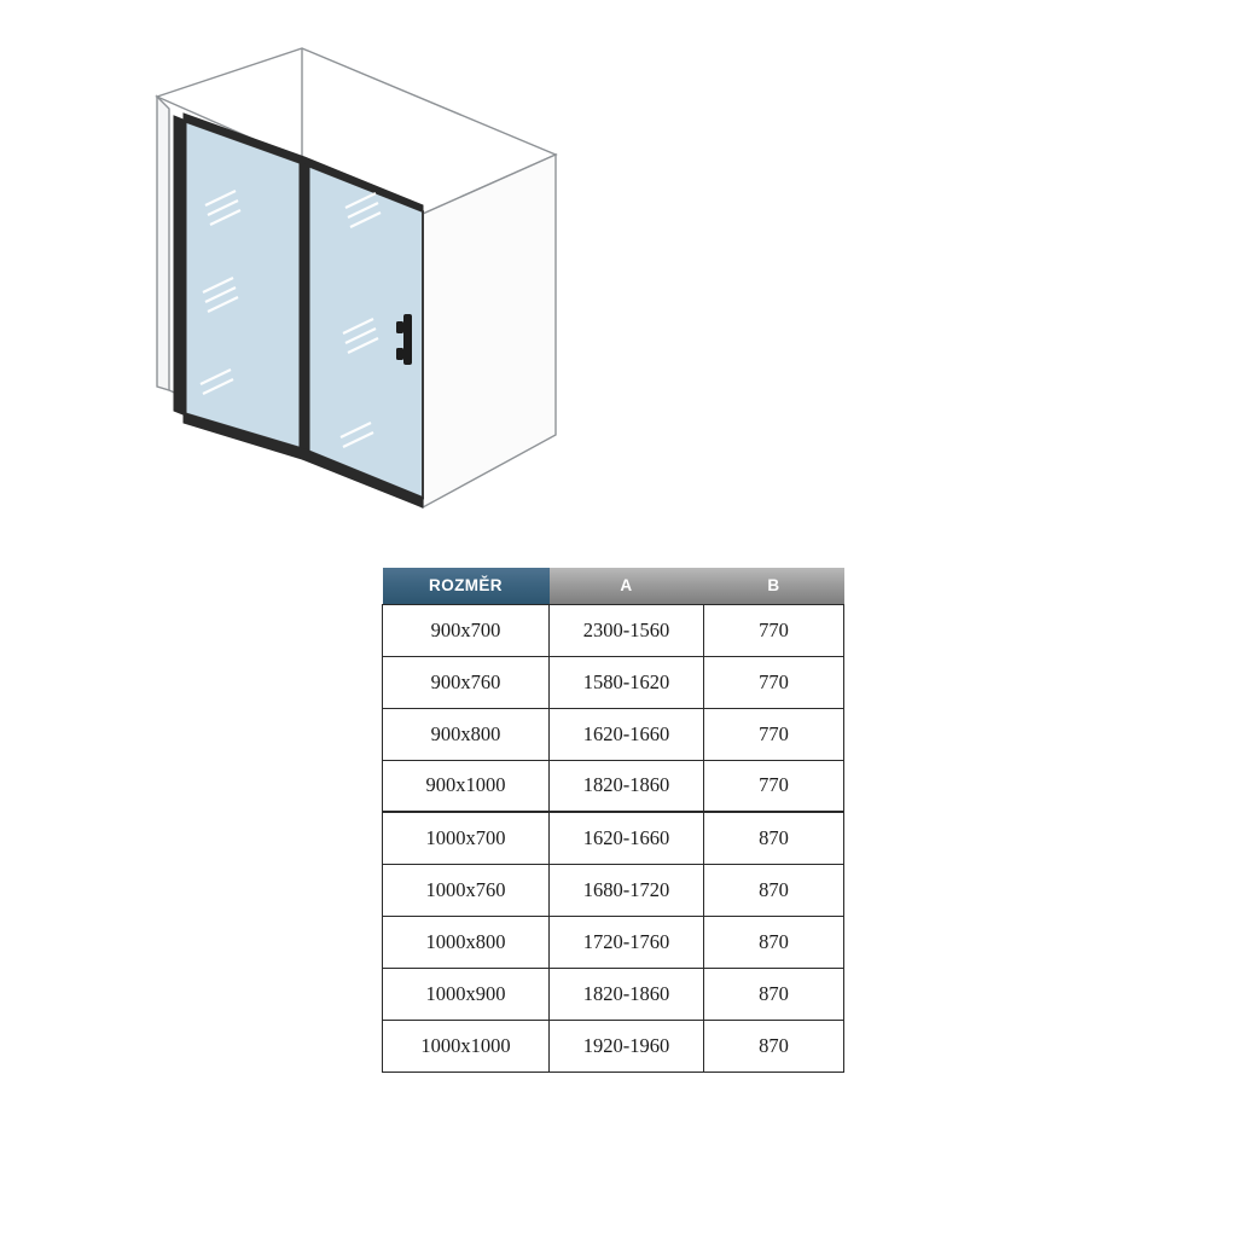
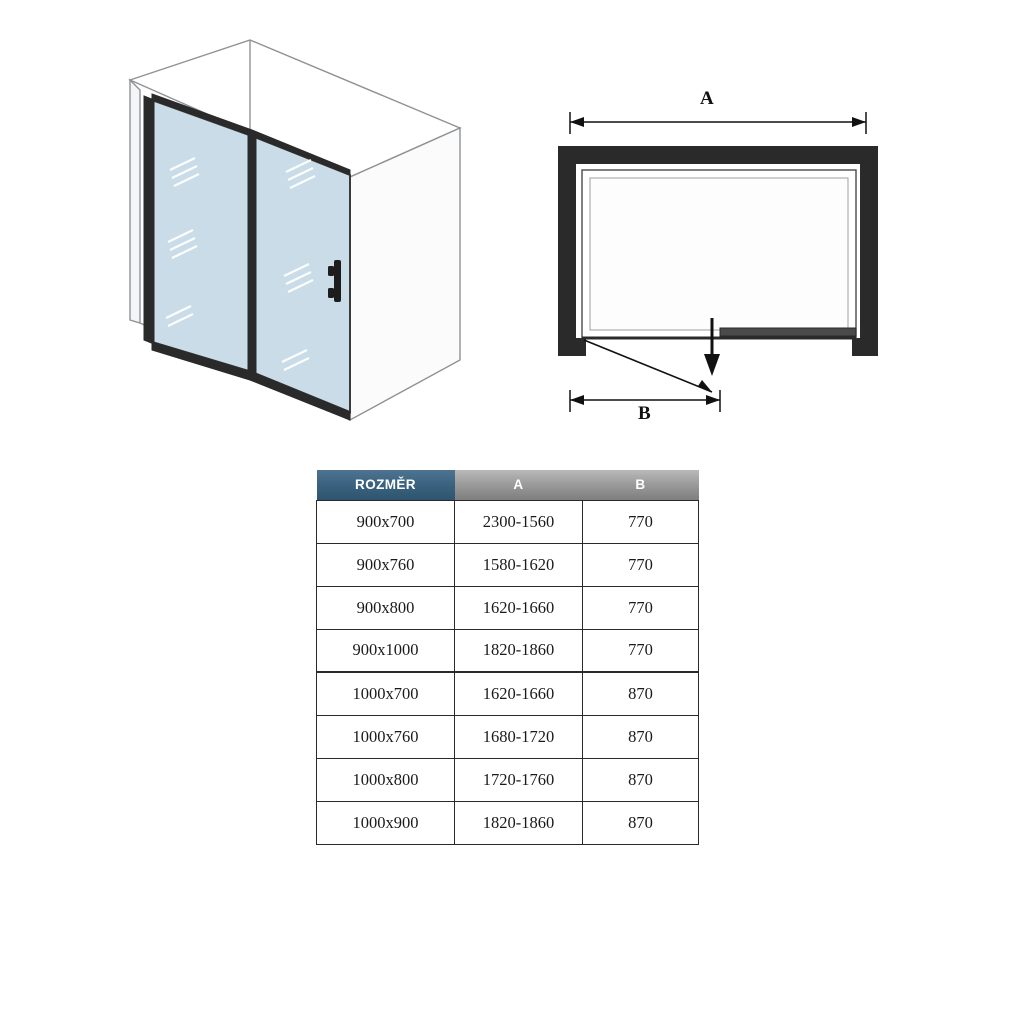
+ A
+ B
  ROZMĚR	A	B
  900x700	2300-1560	770
  900x760	1580-1620	770
  900x800	1620-1660	770
  900x1000	1820-1860	770
  1000x700	1620-1660	870
  1000x760	1680-1720	870
  1000x800	1720-1760	870
  1000x900	1820-1860	870
- 1000x1000	1920-1960	870
